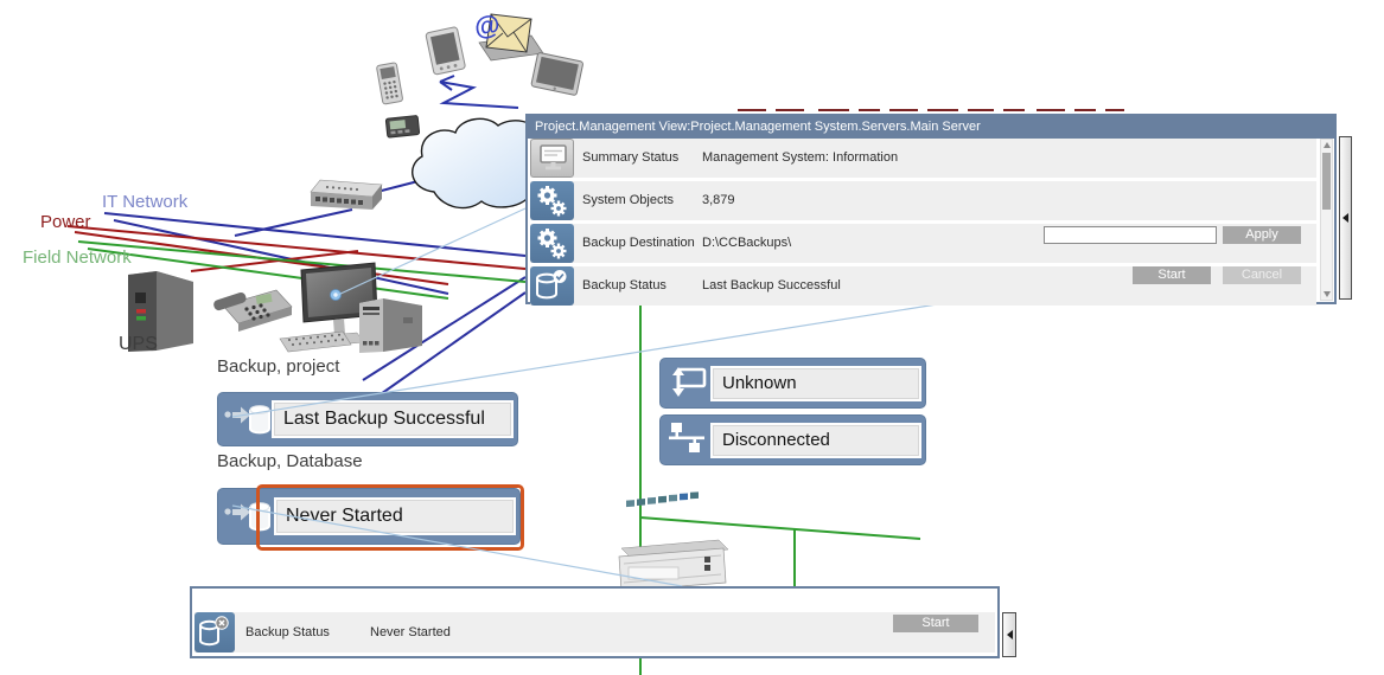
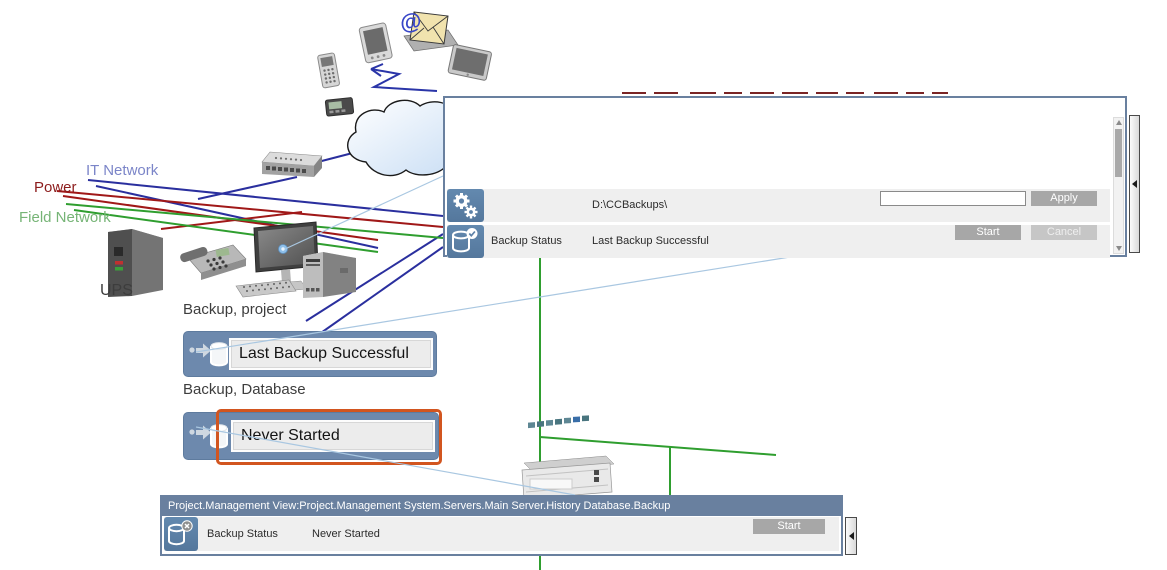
  IT Network
  Power
  Field Network
  UPS
  Backup, project
  Backup, Database
  Last Backup Successful
  Never Started
- Unknown
- Disconnected
- Project.Management View:Project.Management System.Servers.Main Server
- Summary Status
- Management System: Information
- System Objects
- 3,879
- Backup Destination
  D:\CCBackups\
  Apply
  Backup Status
  Last Backup Successful
  Start
  Cancel
+ Project.Management View:Project.Management System.Servers.Main Server.History Database.Backup
  Backup Status
  Never Started
  Start
